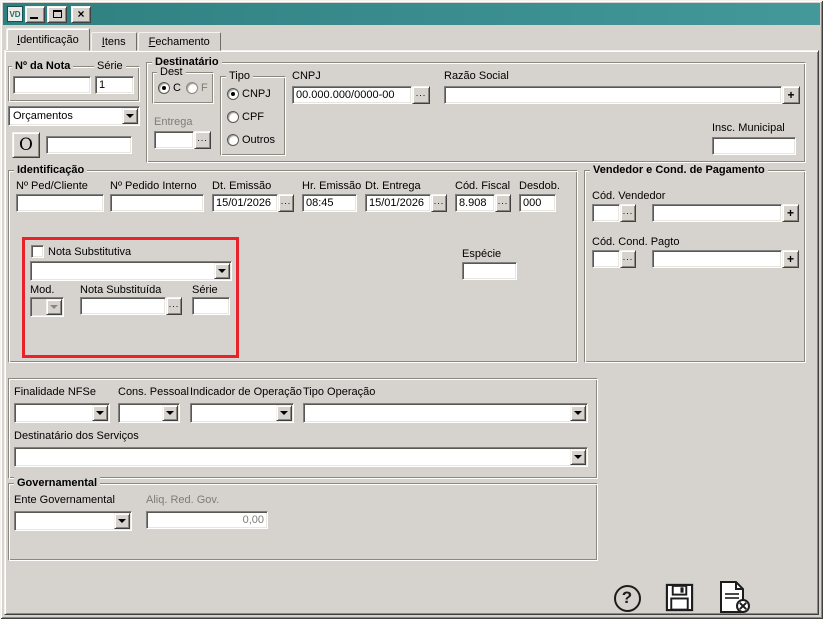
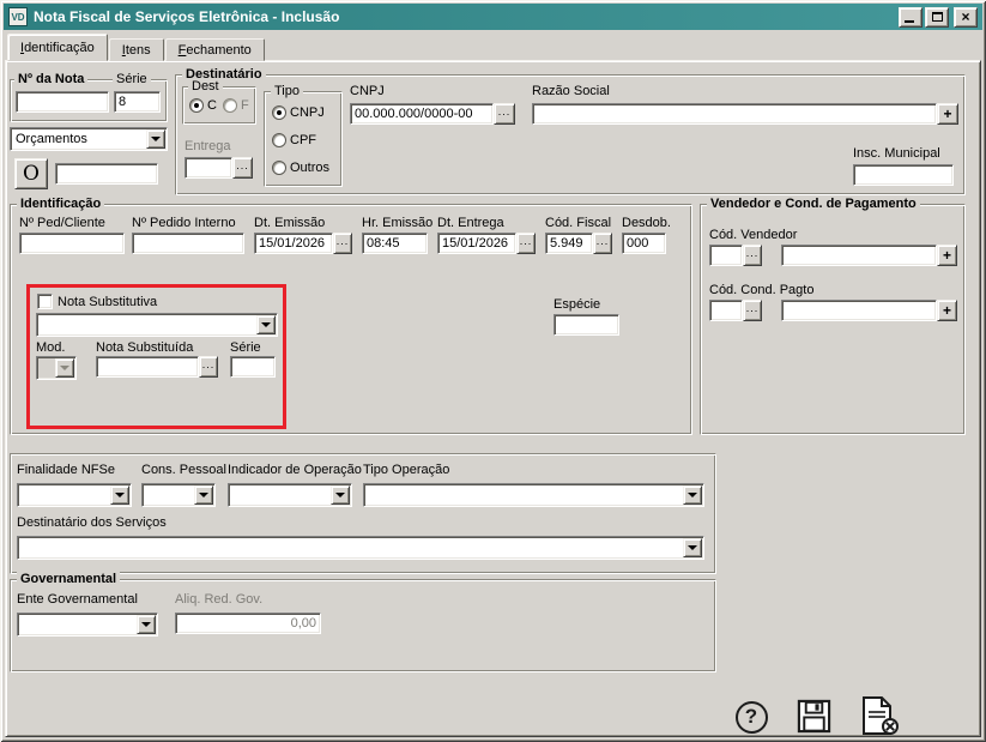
  VD
+ Nota Fiscal de Serviços Eletrônica - Inclusão
  ×
  Identificação
  Itens
  Fechamento
  Nº da Nota
  Série
- 1
+ 8
  Orçamentos
  O
  Destinatário
  Dest
  C
  F
  Tipo
  CNPJ
  CPF
  Outros
  CNPJ
  00.000.000/0000-00
  ...
  Razão Social
  +
  Entrega
  ...
  Insc. Municipal
  Identificação
  Nº Ped/Cliente
  Nº Pedido Interno
  Dt. Emissão
  15/01/2026
  ...
  Hr. Emissão
  08:45
  Dt. Entrega
  15/01/2026
  ...
  Cód. Fiscal
- 8.908
+ 5.949
  ...
  Desdob.
  000
  Nota Substitutiva
  Mod.
  Nota Substituída
  ...
  Série
  Espécie
  Vendedor e Cond. de Pagamento
  Cód. Vendedor
  ...
  +
  Cód. Cond. Pagto
  ...
  +
  Finalidade NFSe
  Cons. Pessoal
  Indicador de Operação
  Tipo Operação
  Destinatário dos Serviços
  Governamental
  Ente Governamental
  Aliq. Red. Gov.
  0,00
  ?
